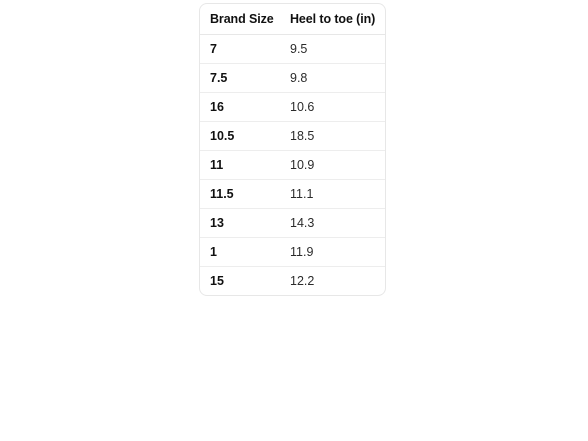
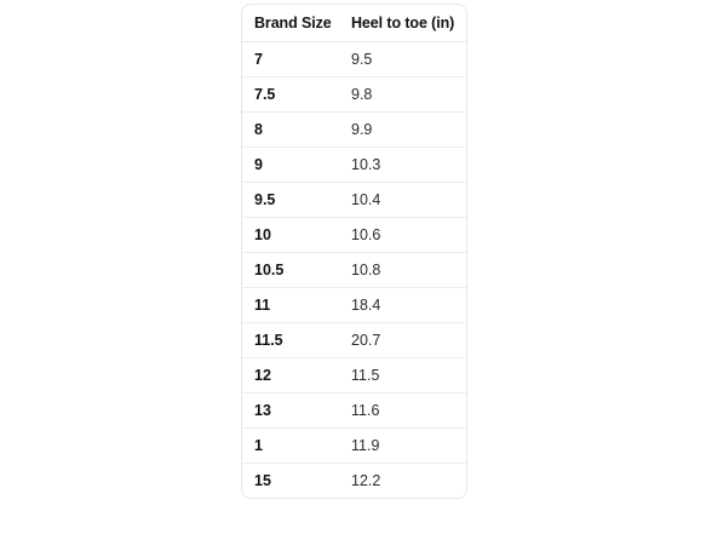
  Brand Size	Heel to toe (in)
  7	9.5
  7.5	9.8
+ 8	9.9
+ 9	10.3
+ 9.5	10.4
- 16	10.6
+ 10	10.6
- 10.5	18.5
+ 10.5	10.8
- 11	10.9
+ 11	18.4
- 11.5	11.1
+ 11.5	20.7
+ 12	11.5
- 13	14.3
+ 13	11.6
  1	11.9
  15	12.2
